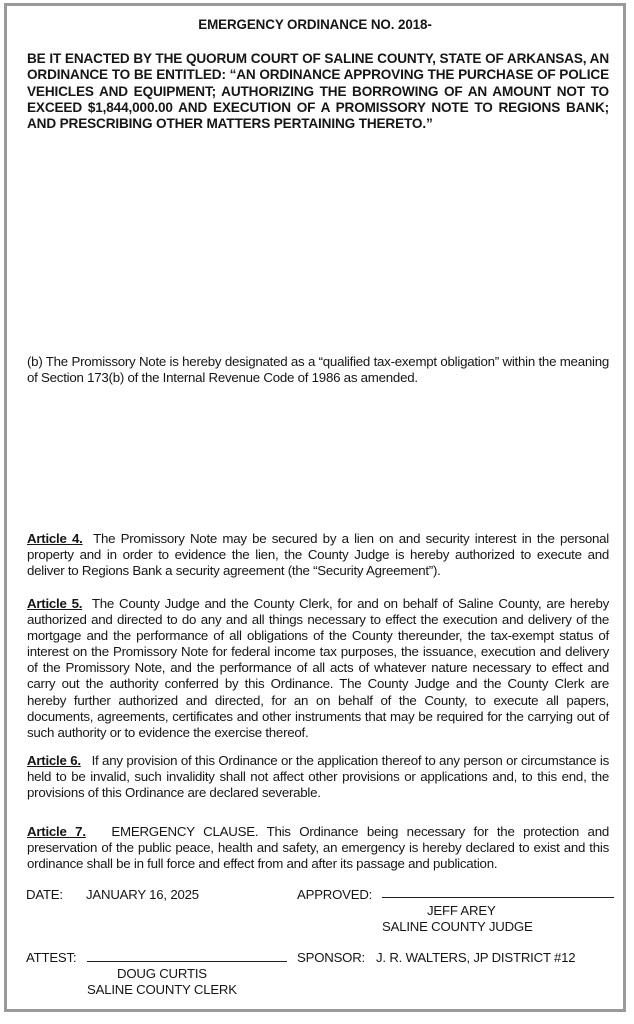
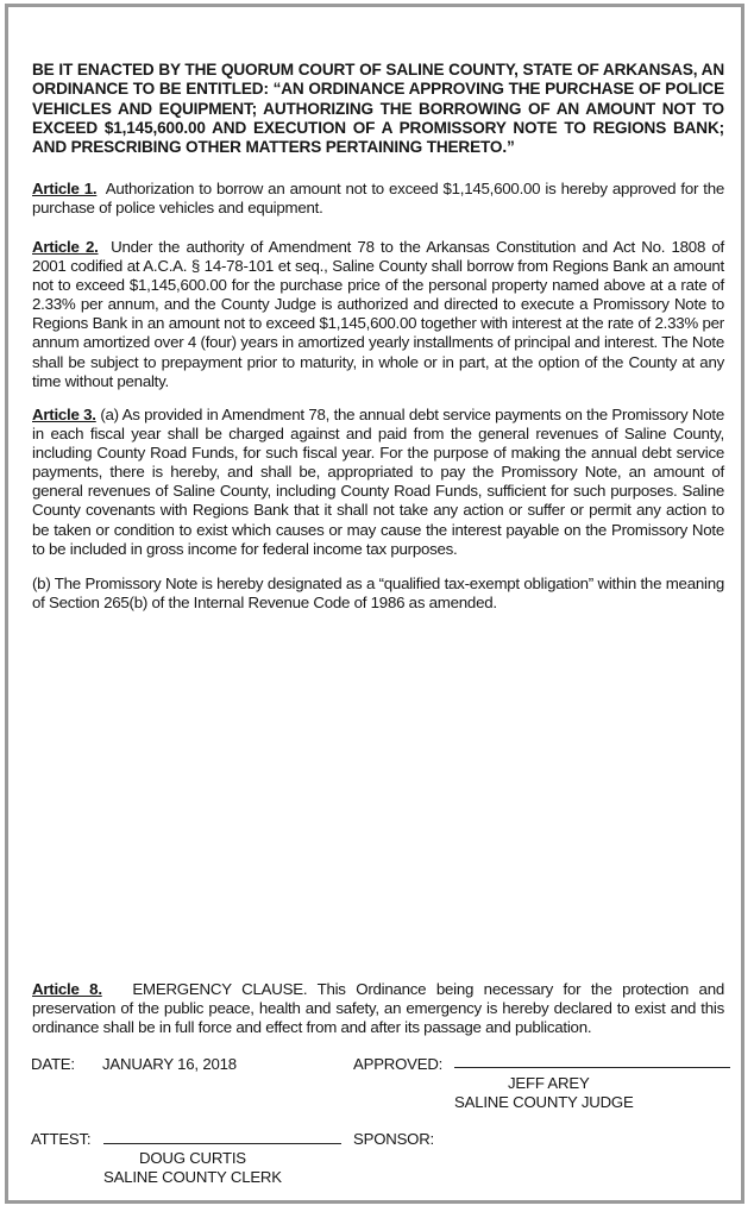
- EMERGENCY ORDINANCE NO. 2018-
- BE IT ENACTED BY THE QUORUM COURT OF SALINE COUNTY, STATE OF ARKANSAS, AN ORDINANCE TO BE ENTITLED: “AN ORDINANCE APPROVING THE PURCHASE OF POLICE VEHICLES AND EQUIPMENT; AUTHORIZING THE BORROWING OF AN AMOUNT NOT TO EXCEED $1,844,000.00 AND EXECUTION OF A PROMISSORY NOTE TO REGIONS BANK; AND PRESCRIBING OTHER MATTERS PERTAINING THERETO.”
+ BE IT ENACTED BY THE QUORUM COURT OF SALINE COUNTY, STATE OF ARKANSAS, AN ORDINANCE TO BE ENTITLED: “AN ORDINANCE APPROVING THE PURCHASE OF POLICE VEHICLES AND EQUIPMENT; AUTHORIZING THE BORROWING OF AN AMOUNT NOT TO EXCEED $1,145,600.00 AND EXECUTION OF A PROMISSORY NOTE TO REGIONS BANK; AND PRESCRIBING OTHER MATTERS PERTAINING THERETO.”
+ Article 1. Authorization to borrow an amount not to exceed $1,145,600.00 is hereby approved for the purchase of police vehicles and equipment.
+ Article 2. Under the authority of Amendment 78 to the Arkansas Constitution and Act No. 1808 of 2001 codified at A.C.A. § 14-78-101 et seq., Saline County shall borrow from Regions Bank an amount not to exceed $1,145,600.00 for the purchase price of the personal property named above at a rate of 2.33% per annum, and the County Judge is authorized and directed to execute a Promissory Note to Regions Bank in an amount not to exceed $1,145,600.00 together with interest at the rate of 2.33% per annum amortized over 4 (four) years in amortized yearly installments of principal and interest. The Note shall be subject to prepayment prior to maturity, in whole or in part, at the option of the County at any time without penalty.
+ Article 3. (a) As provided in Amendment 78, the annual debt service payments on the Promissory Note in each fiscal year shall be charged against and paid from the general revenues of Saline County, including County Road Funds, for such fiscal year. For the purpose of making the annual debt service payments, there is hereby, and shall be, appropriated to pay the Promissory Note, an amount of general revenues of Saline County, including County Road Funds, sufficient for such purposes. Saline County covenants with Regions Bank that it shall not take any action or suffer or permit any action to be taken or condition to exist which causes or may cause the interest payable on the Promissory Note to be included in gross income for federal income tax purposes.
- (b) The Promissory Note is hereby designated as a “qualified tax-exempt obligation” within the meaning of Section 173(b) of the Internal Revenue Code of 1986 as amended.
+ (b) The Promissory Note is hereby designated as a “qualified tax-exempt obligation” within the meaning of Section 265(b) of the Internal Revenue Code of 1986 as amended.
- Article 4. The Promissory Note may be secured by a lien on and security interest in the personal property and in order to evidence the lien, the County Judge is hereby authorized to execute and deliver to Regions Bank a security agreement (the “Security Agreement”).
- Article 5. The County Judge and the County Clerk, for and on behalf of Saline County, are hereby authorized and directed to do any and all things necessary to effect the execution and delivery of the mortgage and the performance of all obligations of the County thereunder, the tax-exempt status of interest on the Promissory Note for federal income tax purposes, the issuance, execution and delivery of the Promissory Note, and the performance of all acts of whatever nature necessary to effect and carry out the authority conferred by this Ordinance. The County Judge and the County Clerk are hereby further authorized and directed, for an on behalf of the County, to execute all papers, documents, agreements, certificates and other instruments that may be required for the carrying out of such authority or to evidence the exercise thereof.
- Article 6. If any provision of this Ordinance or the application thereof to any person or circumstance is held to be invalid, such invalidity shall not affect other provisions or applications and, to this end, the provisions of this Ordinance are declared severable.
- Article 7. EMERGENCY CLAUSE. This Ordinance being necessary for the protection and preservation of the public peace, health and safety, an emergency is hereby declared to exist and this ordinance shall be in full force and effect from and after its passage and publication.
+ Article 8. EMERGENCY CLAUSE. This Ordinance being necessary for the protection and preservation of the public peace, health and safety, an emergency is hereby declared to exist and this ordinance shall be in full force and effect from and after its passage and publication.
  DATE:
- JANUARY 16, 2025
+ JANUARY 16, 2018
  APPROVED:
  JEFF AREY
  SALINE COUNTY JUDGE
  ATTEST:
  DOUG CURTIS
  SALINE COUNTY CLERK
  SPONSOR:
- J. R. WALTERS, JP DISTRICT #12
